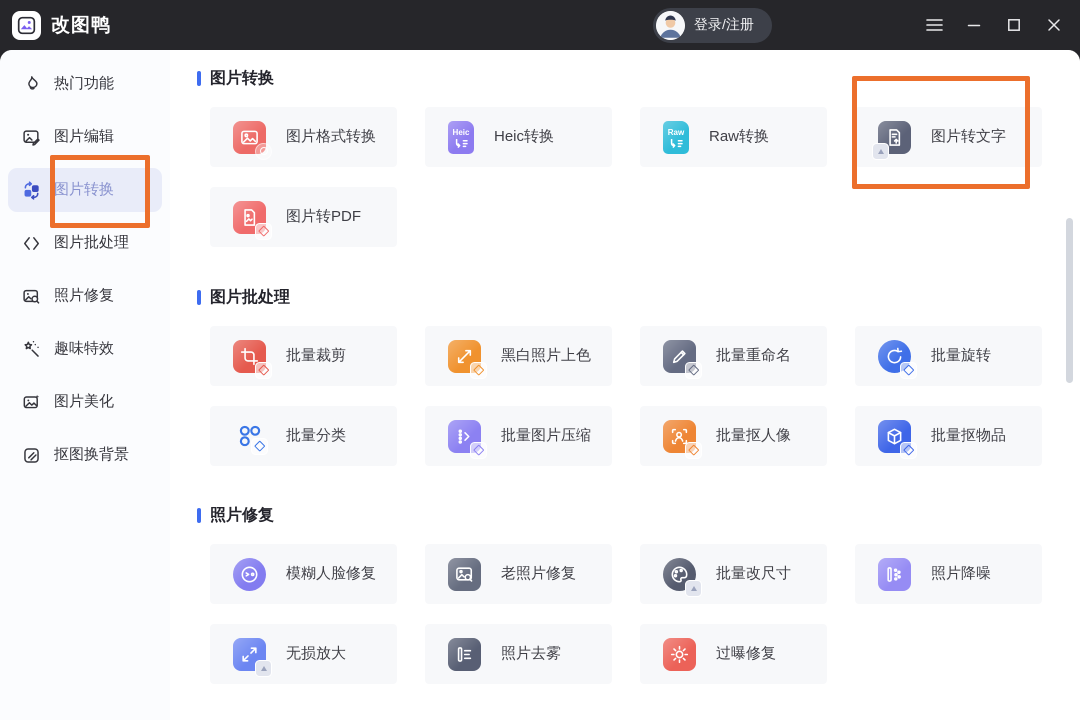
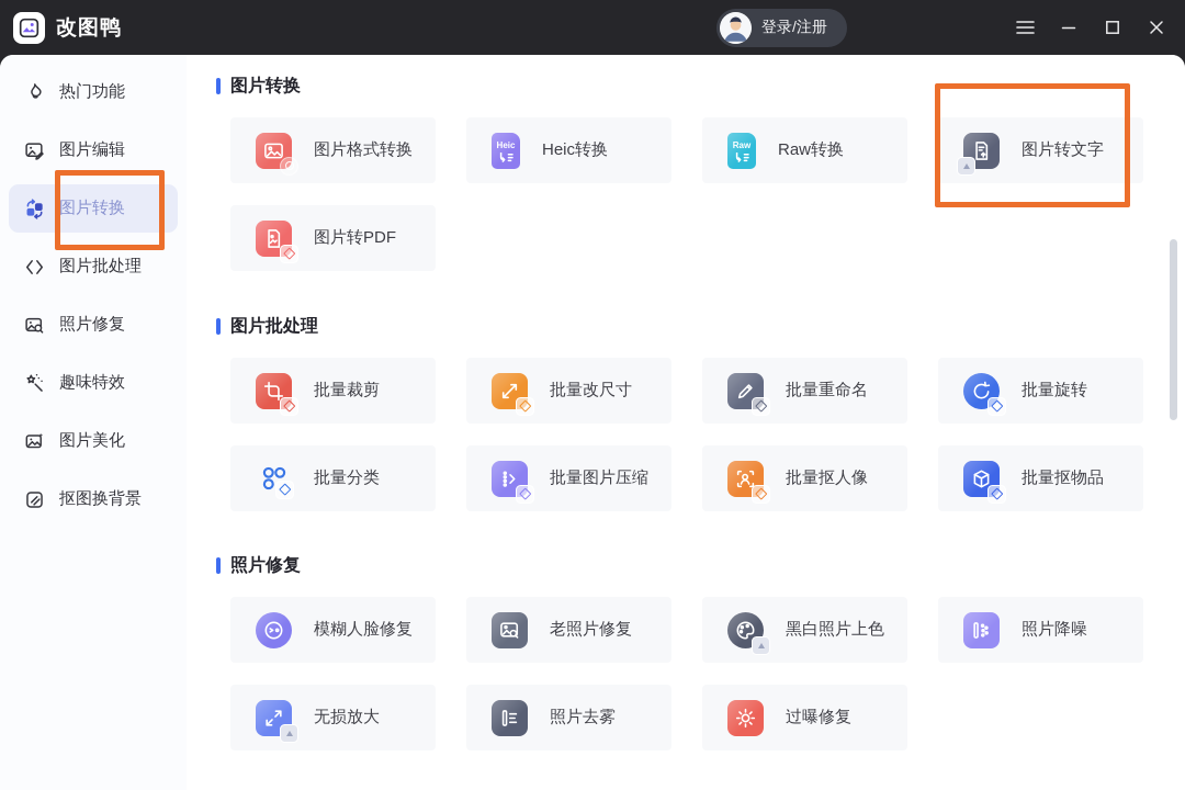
  改图鸭
  登录/注册
  热门功能
  图片编辑
  图片转换
  图片批处理
  照片修复
  趣味特效
  图片美化
  抠图换背景
  图片转换
  图片格式转换
  Heic
  Heic转换
  Raw
  Raw转换
  图片转文字
  图片转PDF
  图片批处理
  批量裁剪
- 黑白照片上色
+ 批量改尺寸
  批量重命名
  批量旋转
  批量分类
  批量图片压缩
  批量抠人像
  批量抠物品
  照片修复
  模糊人脸修复
  老照片修复
- 批量改尺寸
+ 黑白照片上色
  照片降噪
  无损放大
  照片去雾
  过曝修复
